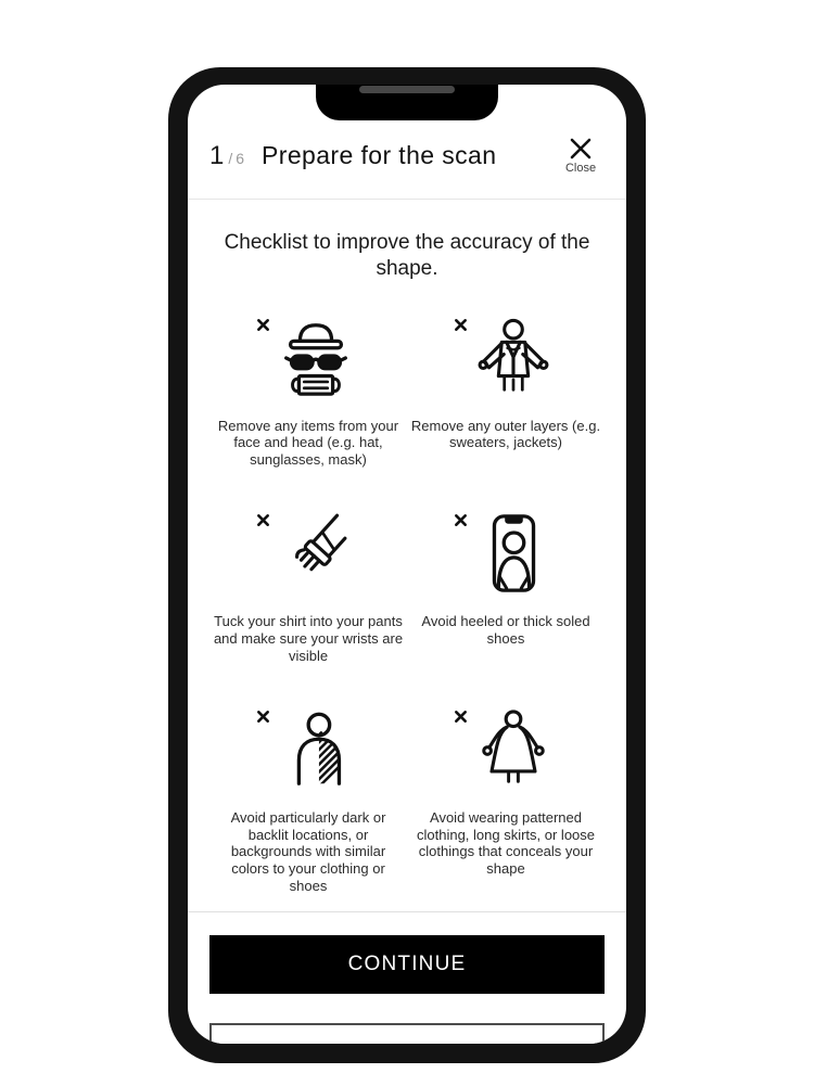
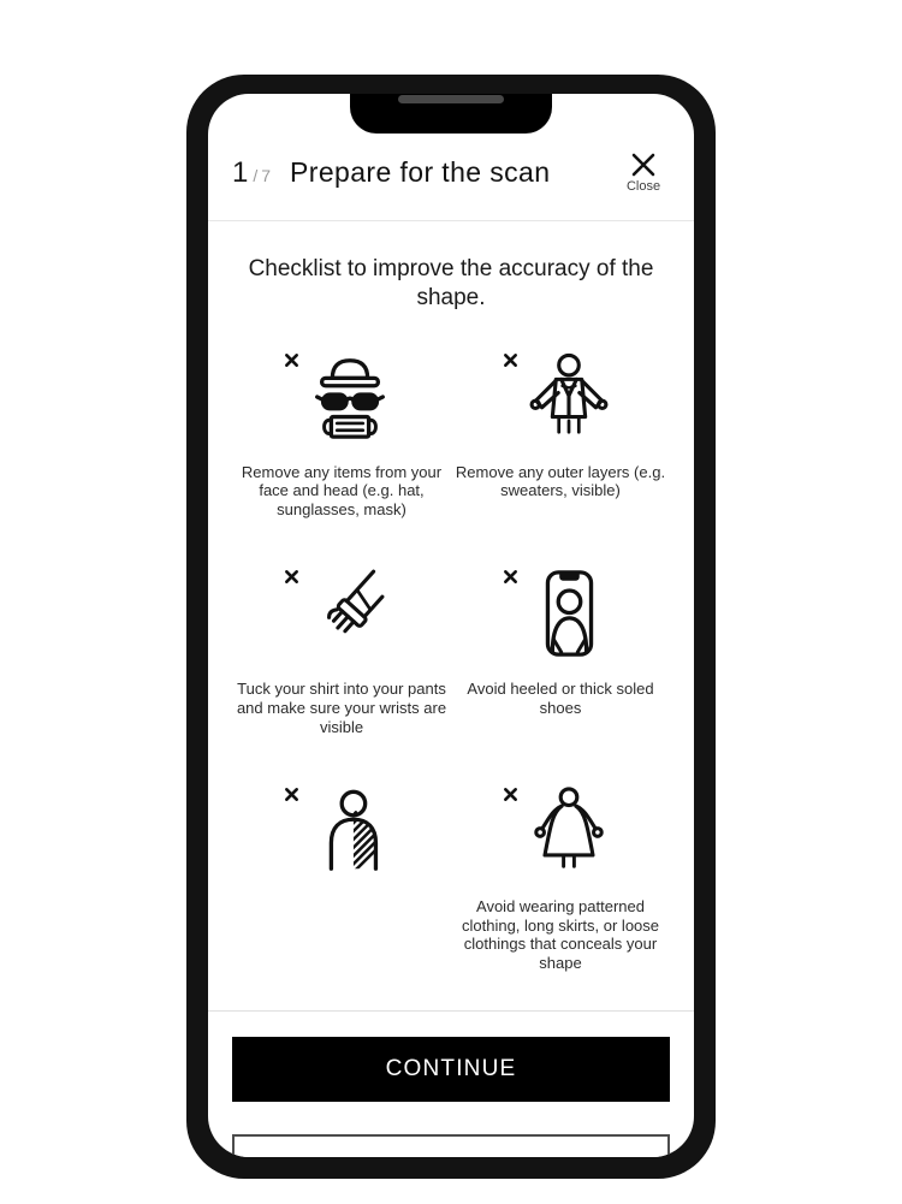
  1
  /
- 6
+ 7
  Prepare for the scan
  Close
  Checklist to improve the accuracy of the shape.
  Remove any items from your face and head (e.g. hat, sunglasses, mask)
- Remove any outer layers (e.g. sweaters, jackets)
+ Remove any outer layers (e.g. sweaters, visible)
  Tuck your shirt into your pants and make sure your wrists are visible
  Avoid heeled or thick soled shoes
- Avoid particularly dark or backlit locations, or backgrounds with similar colors to your clothing or shoes
  Avoid wearing patterned clothing, long skirts, or loose clothings that conceals your shape
  CONTINUE
